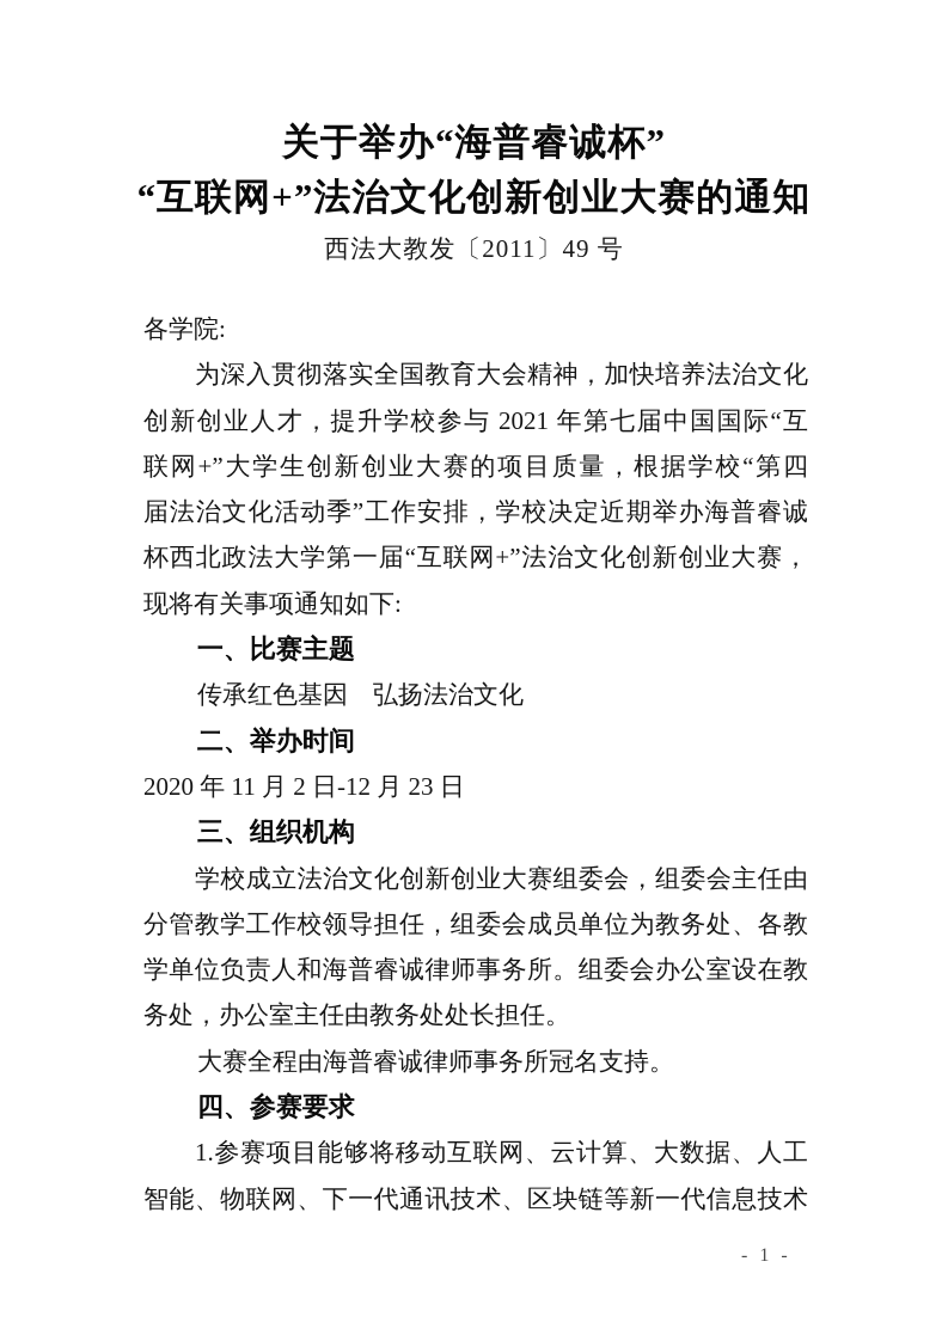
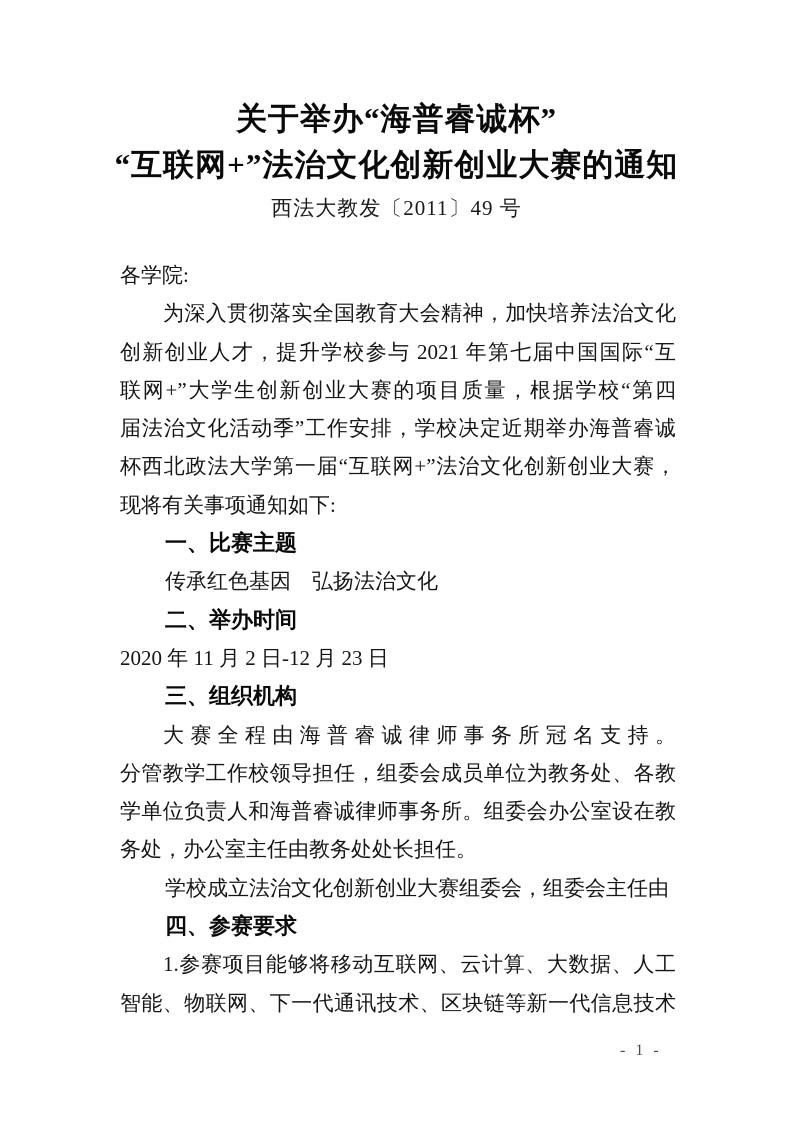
  关于举办“海普睿诚杯”
  “互联网+”法治文化创新创业大赛的通知
  西法大教发〔2011〕49 号
  各学院:
  为深入贯彻落实全国教育大会精神，加快培养法治文化
  创新创业人才，提升学校参与 2021 年第七届中国国际“互
  联网+”大学生创新创业大赛的项目质量，根据学校“第四
  届法治文化活动季”工作安排，学校决定近期举办海普睿诚
  杯西北政法大学第一届“互联网+”法治文化创新创业大赛，
  现将有关事项通知如下:
  一、比赛主题
  传承红色基因 弘扬法治文化
  二、举办时间
  2020 年 11 月 2 日-12 月 23 日
  三、组织机构
- 学校成立法治文化创新创业大赛组委会，组委会主任由
+ 大赛全程由海普睿诚律师事务所冠名支持。
  分管教学工作校领导担任，组委会成员单位为教务处、各教
  学单位负责人和海普睿诚律师事务所。组委会办公室设在教
  务处，办公室主任由教务处处长担任。
- 大赛全程由海普睿诚律师事务所冠名支持。
+ 学校成立法治文化创新创业大赛组委会，组委会主任由
  四、参赛要求
  1.参赛项目能够将移动互联网、云计算、大数据、人工
  智能、物联网、下一代通讯技术、区块链等新一代信息技术
  - 1 -
